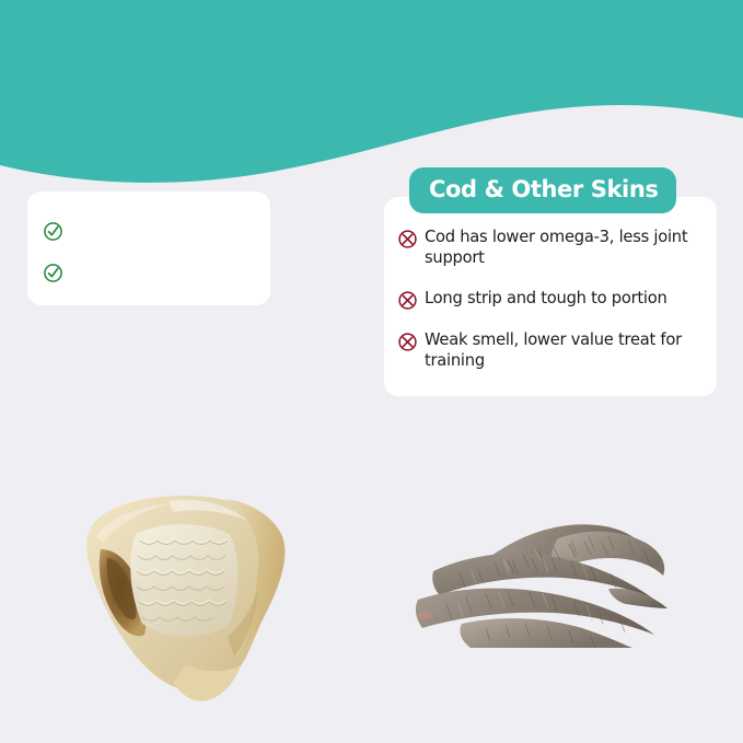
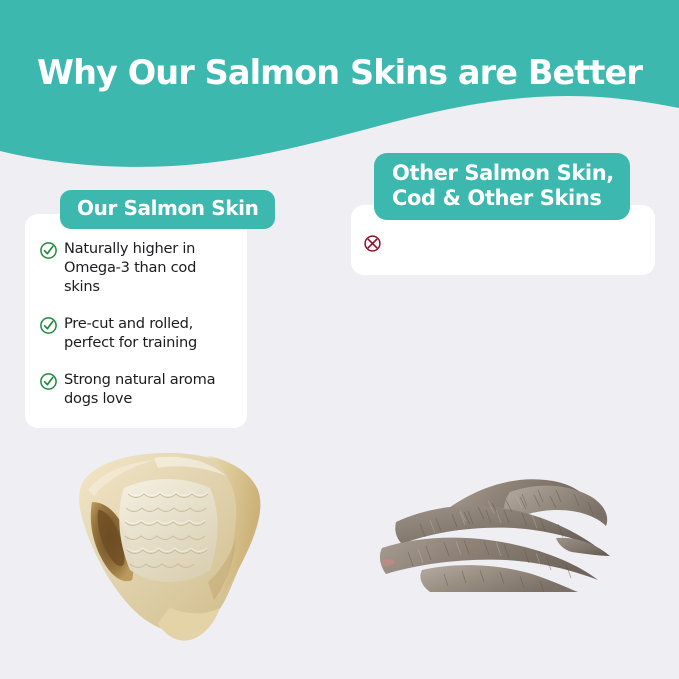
+ Why Our Salmon Skins are Better
+ Our Salmon Skin
+ Naturally higher in Omega-3 than cod skins
+ Pre-cut and rolled, perfect for training
+ Strong natural aroma dogs love
+ Other Salmon Skin,
  Cod & Other Skins
- Cod has lower omega-3, less joint support
- Long strip and tough to portion
- Weak smell, lower value treat for training
